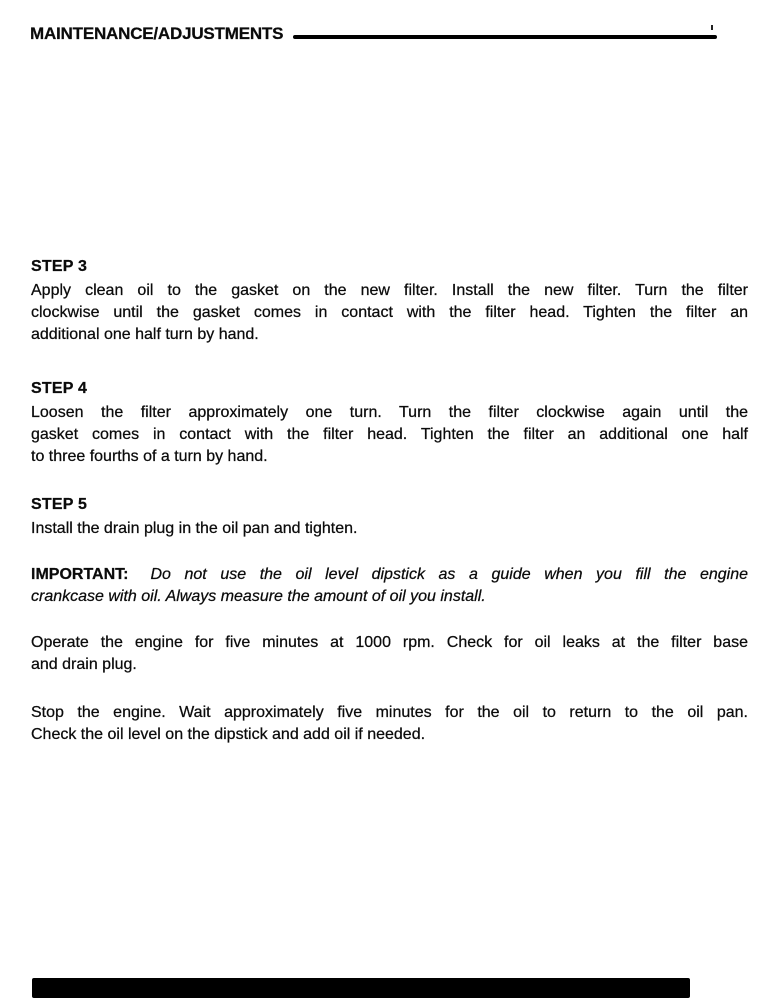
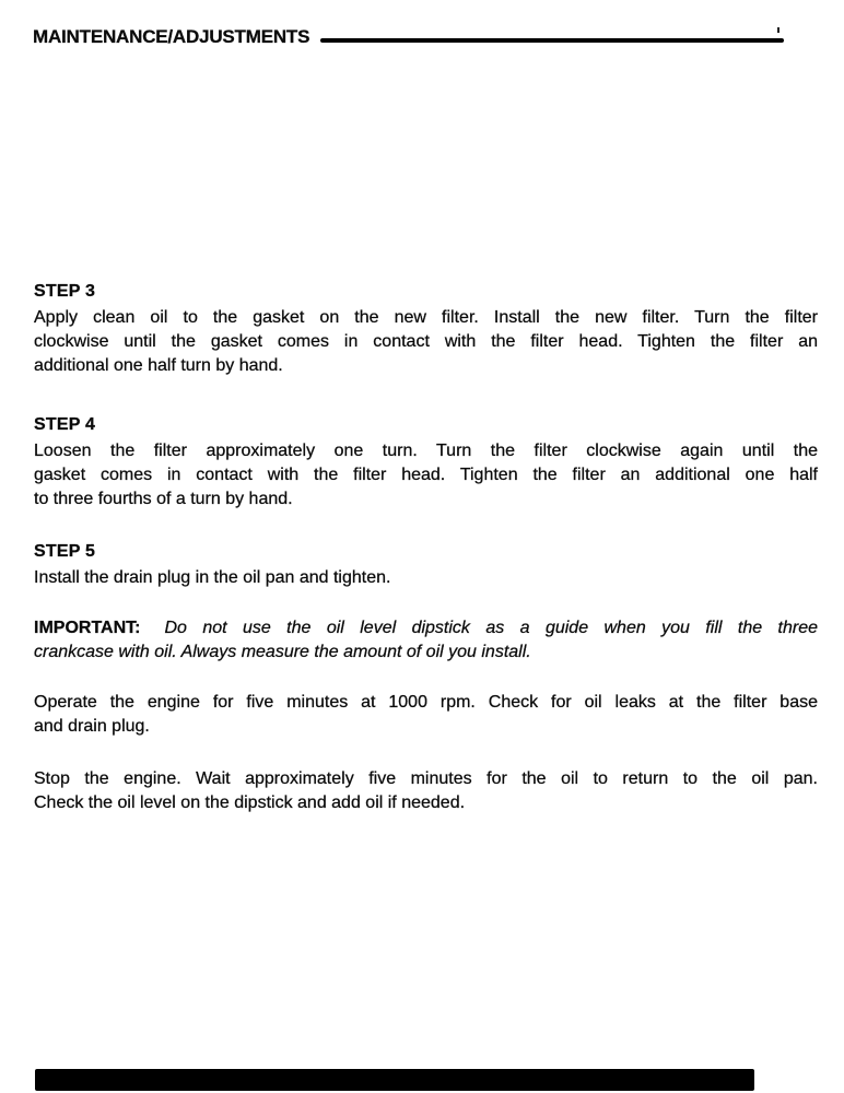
  MAINTENANCE/ADJUSTMENTS
  STEP 3
  Apply clean oil to the gasket on the new filter. Install the new filter. Turn the filter
  clockwise until the gasket comes in contact with the filter head. Tighten the filter an
  additional one half turn by hand.
  STEP 4
  Loosen the filter approximately one turn. Turn the filter clockwise again until the
  gasket comes in contact with the filter head. Tighten the filter an additional one half
  to three fourths of a turn by hand.
  STEP 5
  Install the drain plug in the oil pan and tighten.
- IMPORTANT: Do not use the oil level dipstick as a guide when you fill the engine
+ IMPORTANT: Do not use the oil level dipstick as a guide when you fill the three
  crankcase with oil. Always measure the amount of oil you install.
  Operate the engine for five minutes at 1000 rpm. Check for oil leaks at the filter base
  and drain plug.
  Stop the engine. Wait approximately five minutes for the oil to return to the oil pan.
  Check the oil level on the dipstick and add oil if needed.
